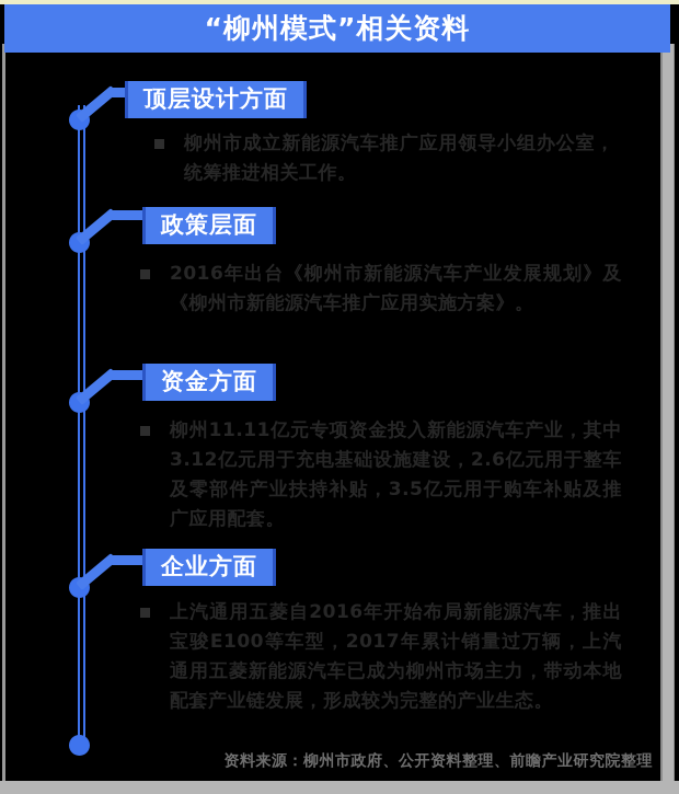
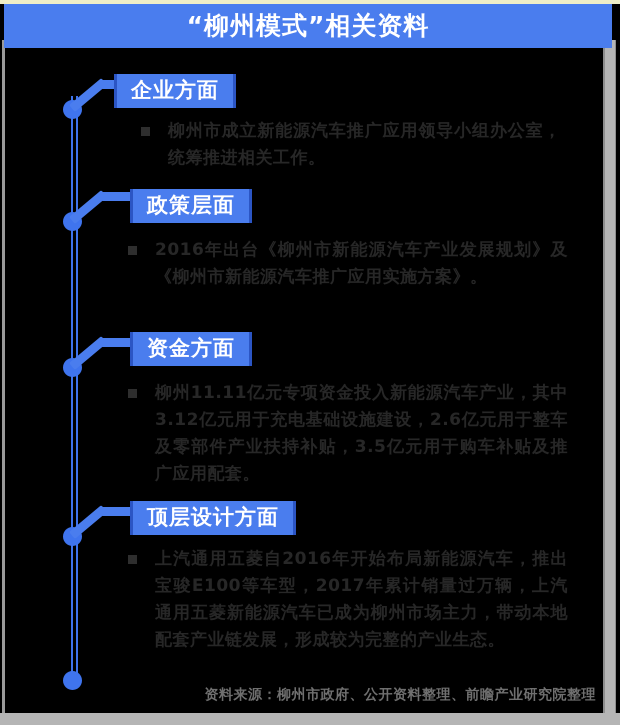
  “柳州模式”相关资料
- 顶层设计方面
+ 企业方面
  柳州市成立新能源汽车推广应用领导小组办公室，统筹推进相关工作。
  政策层面
  2016年出台《柳州市新能源汽车产业发展规划》及《柳州市新能源汽车推广应用实施方案》。
  资金方面
  柳州11.11亿元专项资金投入新能源汽车产业，其中3.12亿元用于充电基础设施建设，2.6亿元用于整车及零部件产业扶持补贴，3.5亿元用于购车补贴及推广应用配套。
- 企业方面
+ 顶层设计方面
  上汽通用五菱自2016年开始布局新能源汽车，推出宝骏E100等车型，2017年累计销量过万辆，上汽通用五菱新能源汽车已成为柳州市场主力，带动本地配套产业链发展，形成较为完整的产业生态。
  资料来源：柳州市政府、公开资料整理、前瞻产业研究院整理
